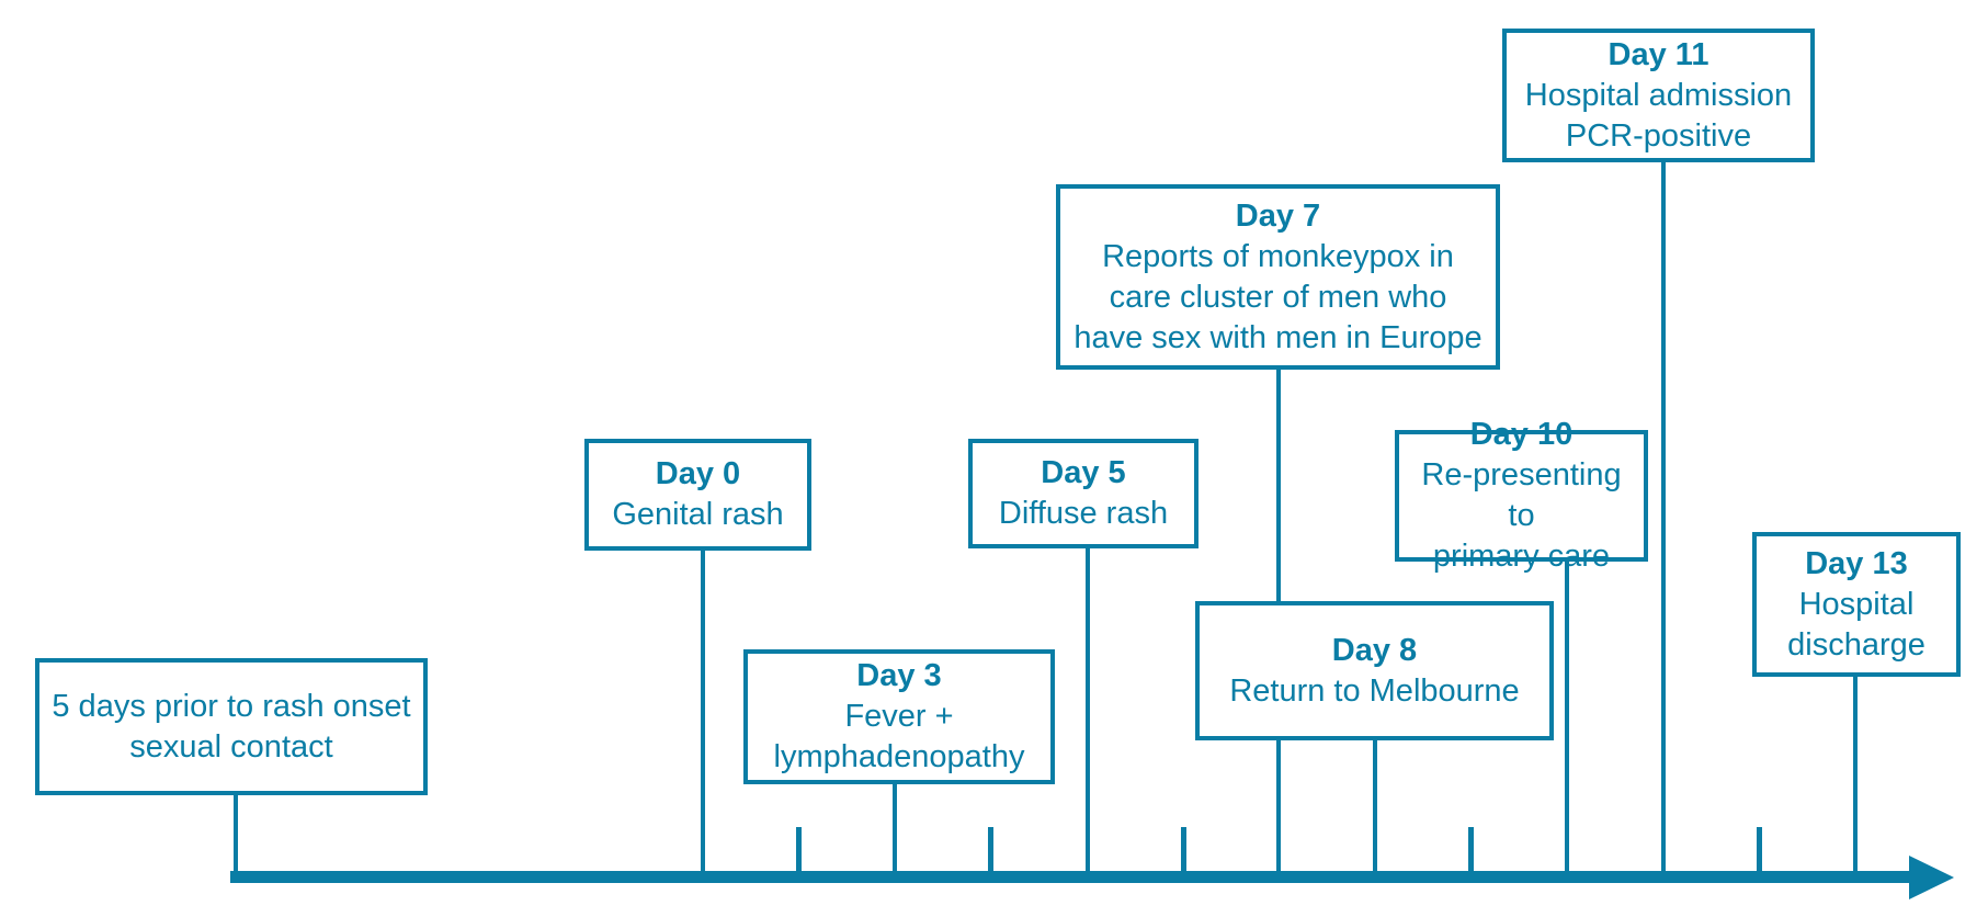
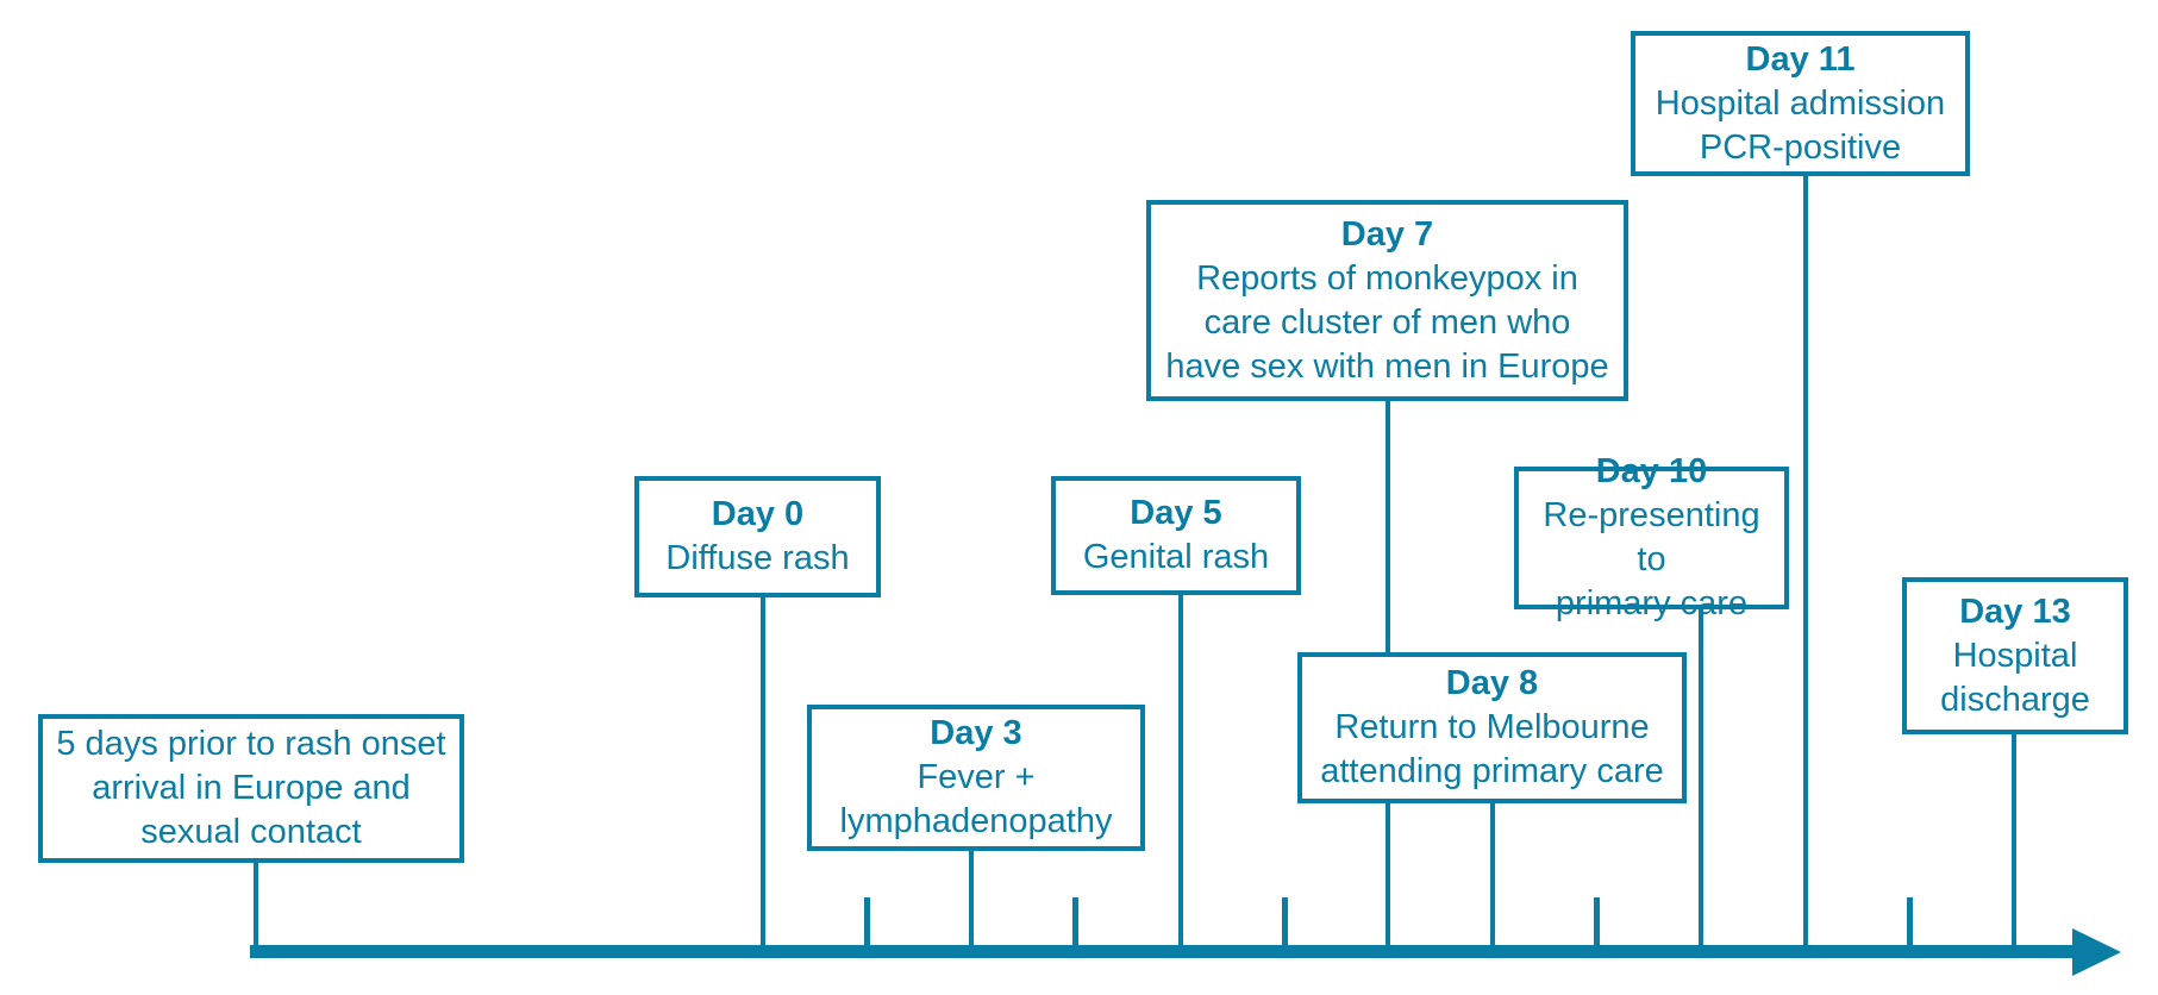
  5 days prior to rash onset
+ arrival in Europe and
  sexual contact
  Day 0
- Genital rash
+ Diffuse rash
  Day 3
  Fever +
  lymphadenopathy
  Day 5
- Diffuse rash
+ Genital rash
  Day 7
  Reports of monkeypox in
  care cluster of men who
  have sex with men in Europe
  Day 8
  Return to Melbourne
+ attending primary care
  Day 10
  Re-presenting to
  primary care
  Day 11
  Hospital admission
  PCR-positive
  Day 13
  Hospital
  discharge
